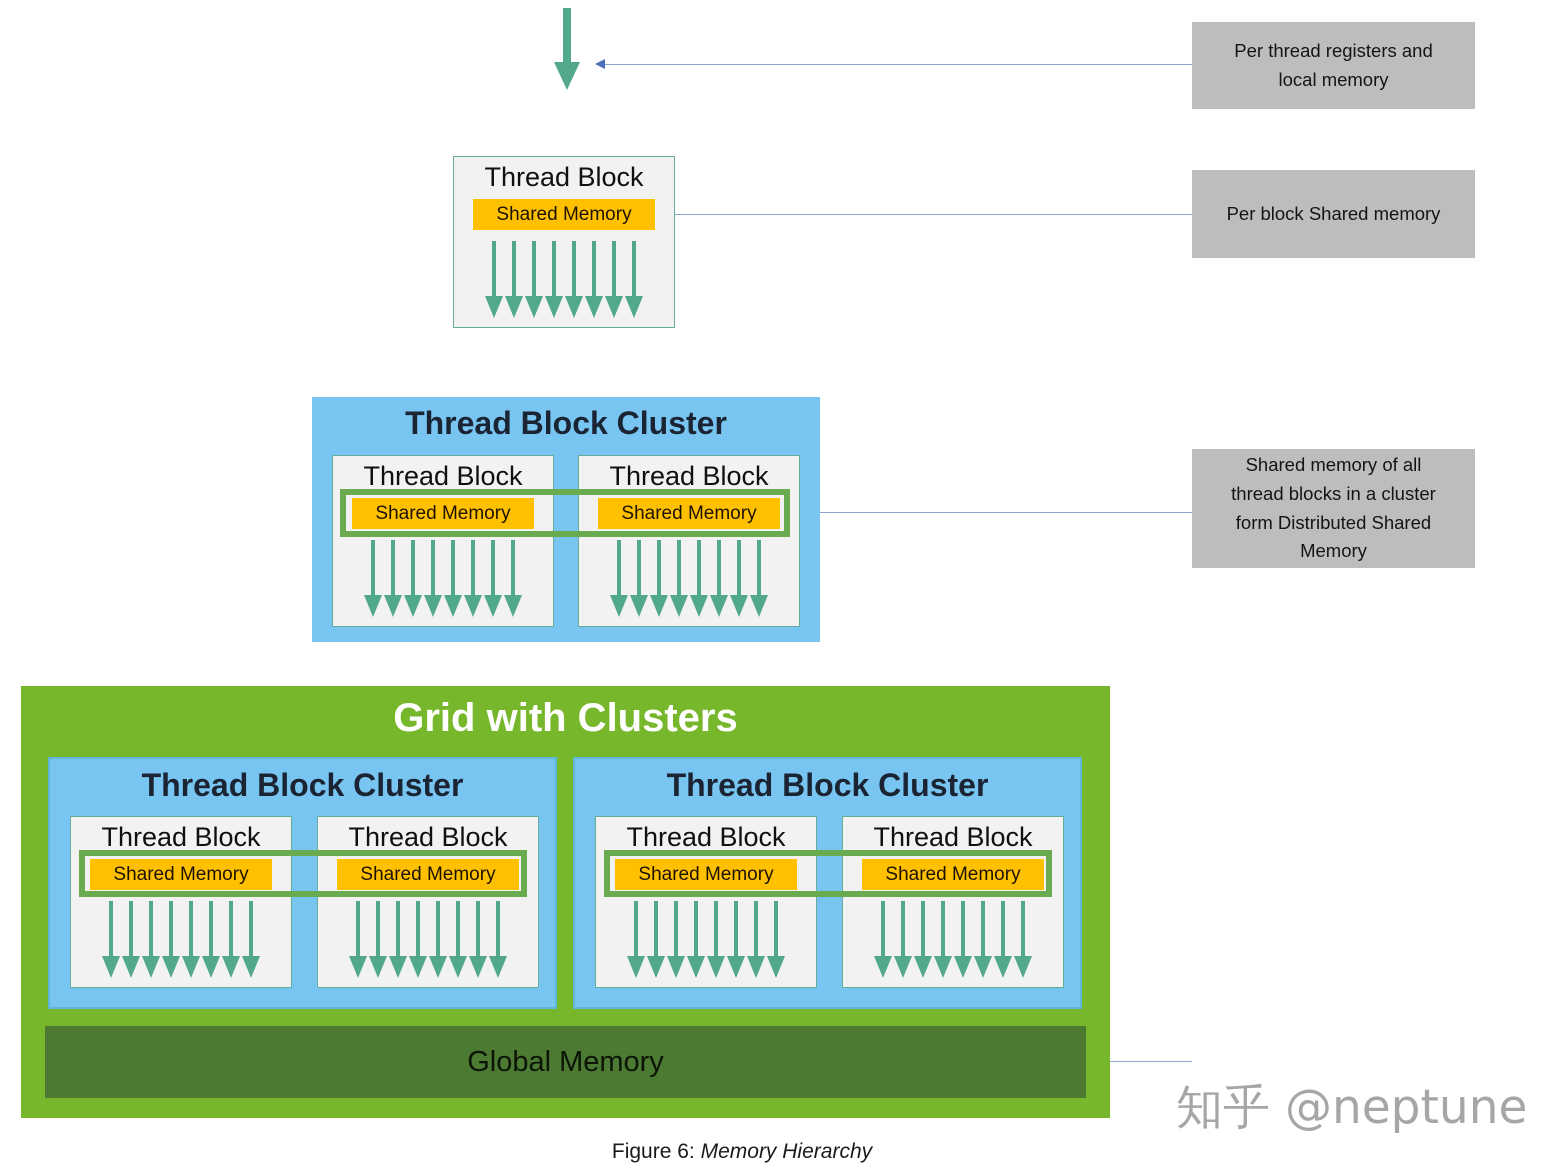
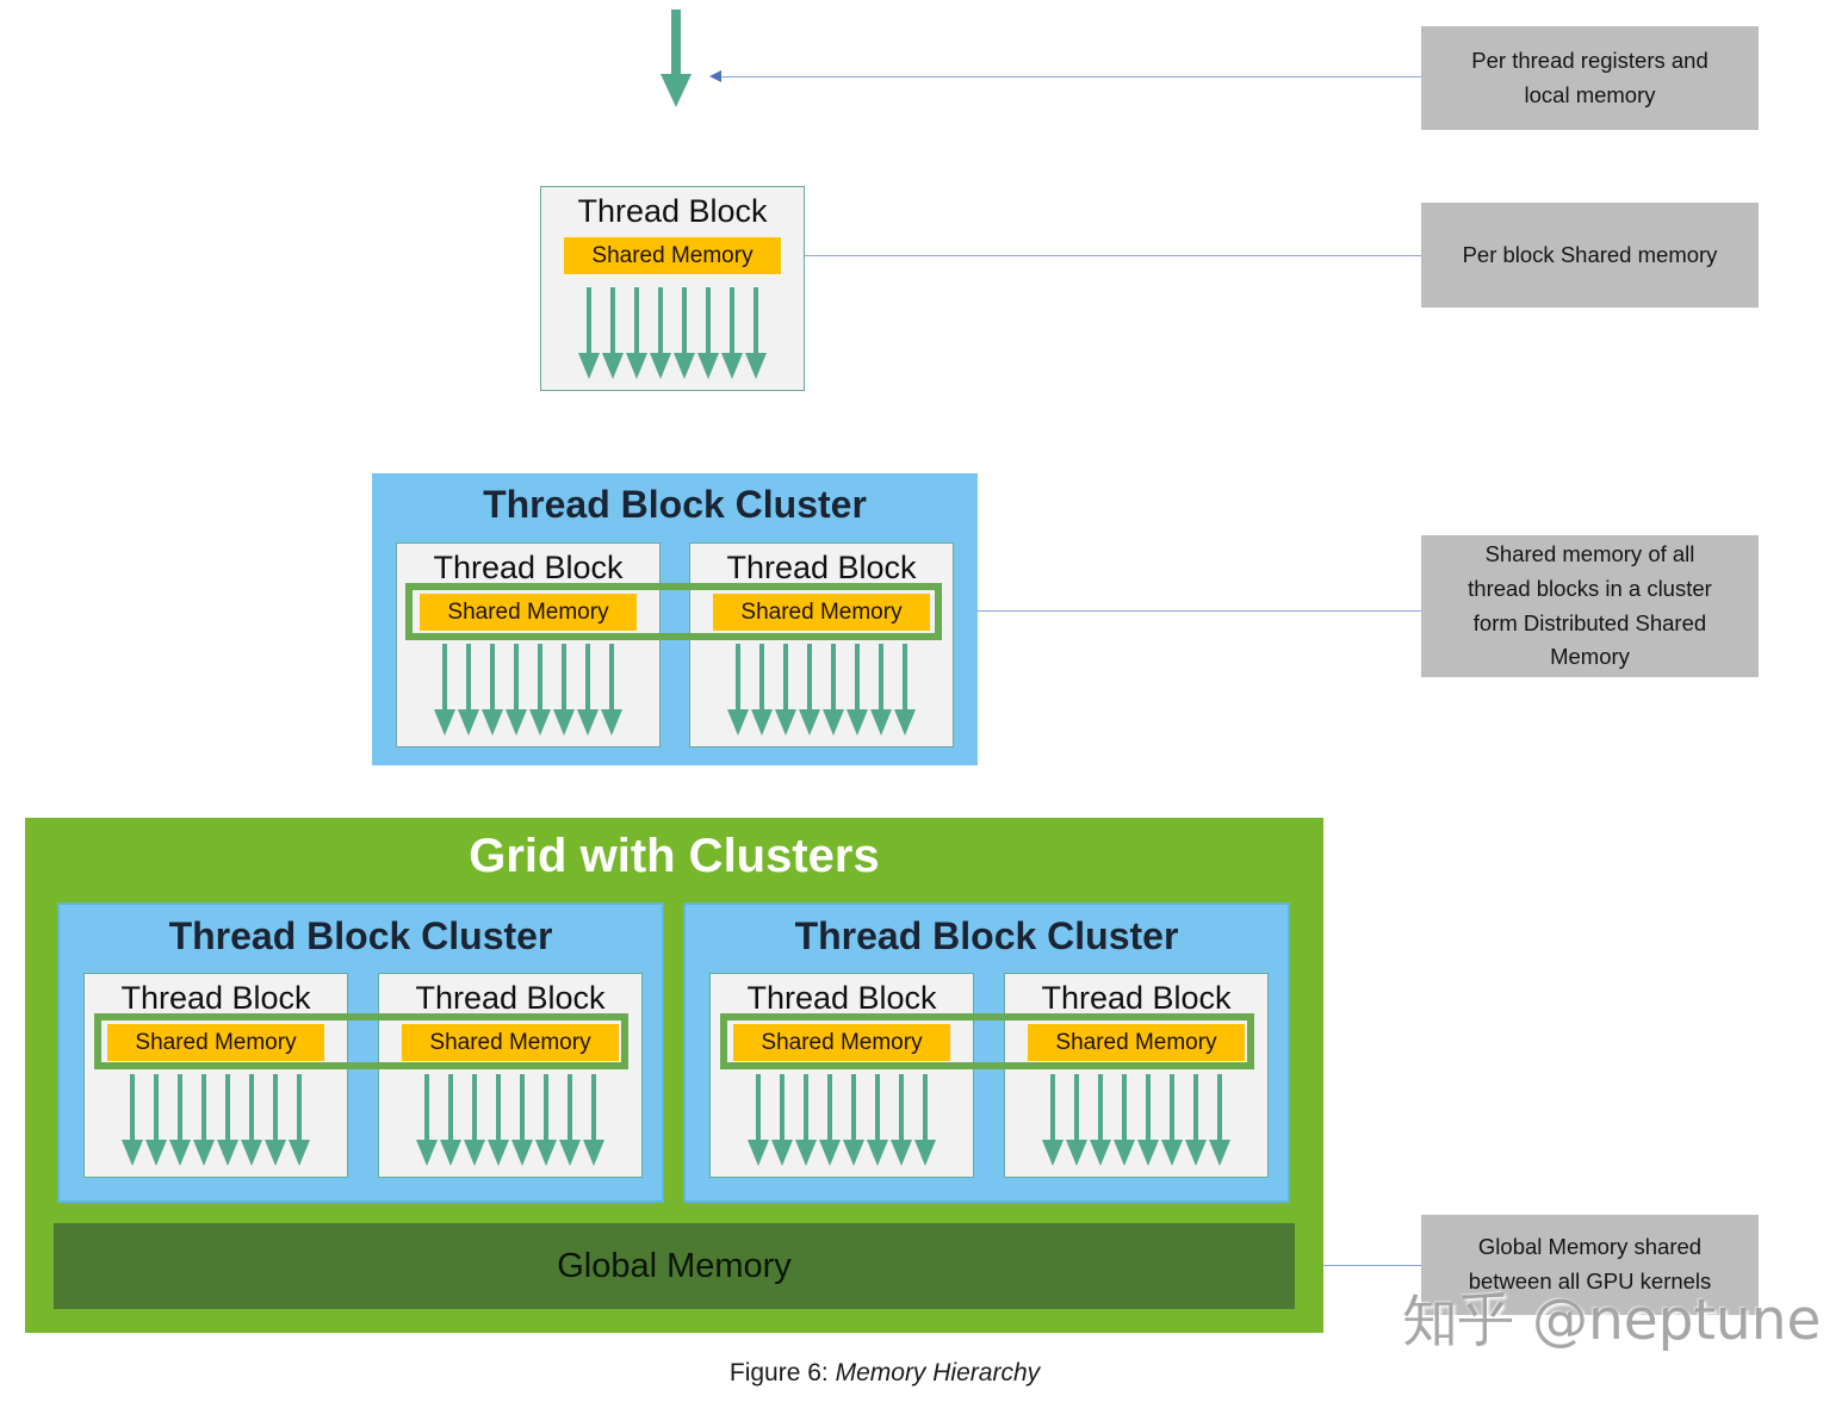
  Per thread registers and
  local memory
  Per block Shared memory
  Shared memory of all
  thread blocks in a cluster
  form Distributed Shared
  Memory
+ Global Memory shared
+ between all GPU kernels
  Thread Block
  Shared Memory
  Thread Block Cluster
  Thread Block
  Shared Memory
  Thread Block
  Shared Memory
  Grid with Clusters
  Thread Block Cluster
  Thread Block
  Shared Memory
  Thread Block
  Shared Memory
  Thread Block Cluster
  Thread Block
  Shared Memory
  Thread Block
  Shared Memory
  Global Memory
  Figure 6: Memory Hierarchy
  知乎 @neptune
